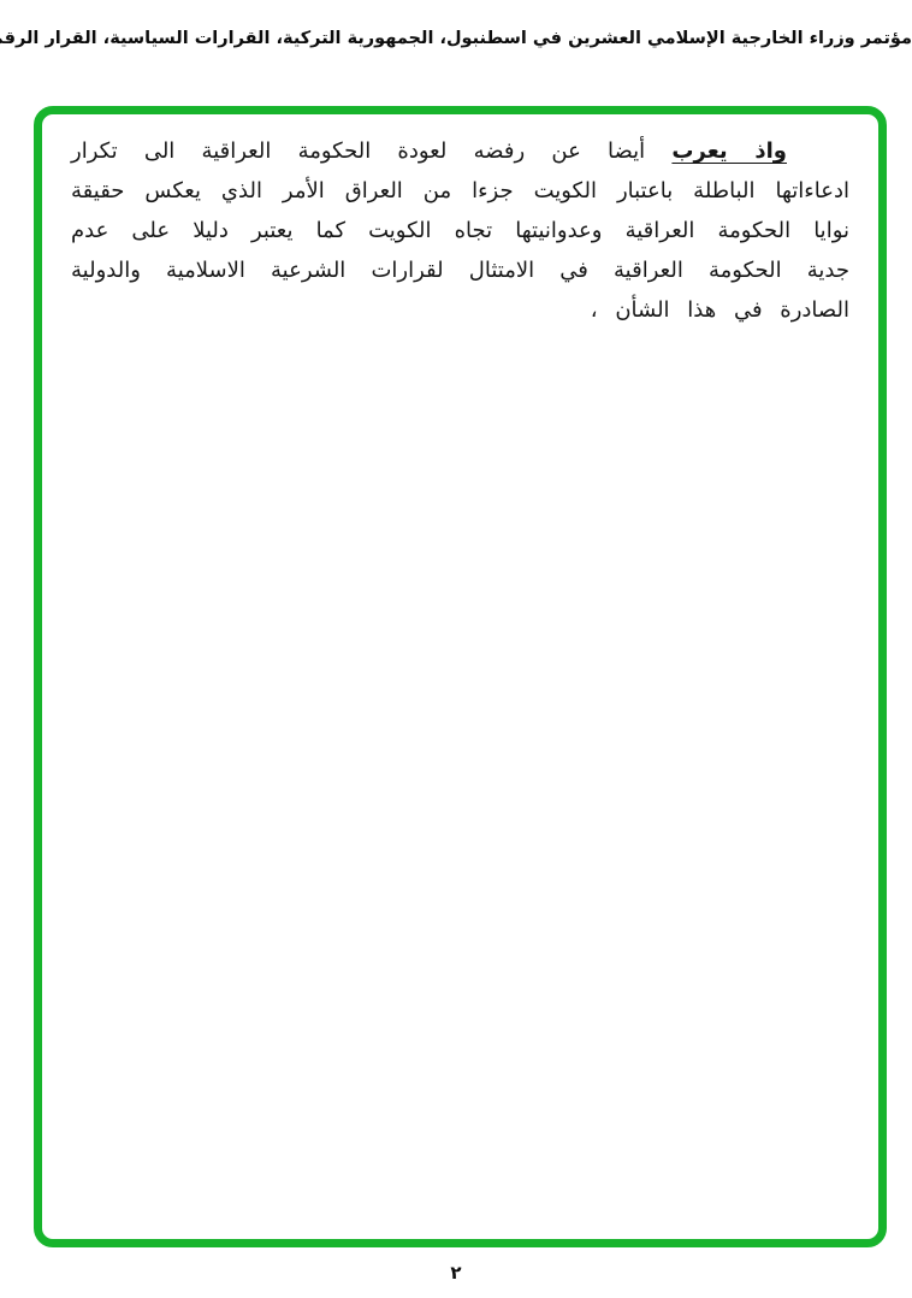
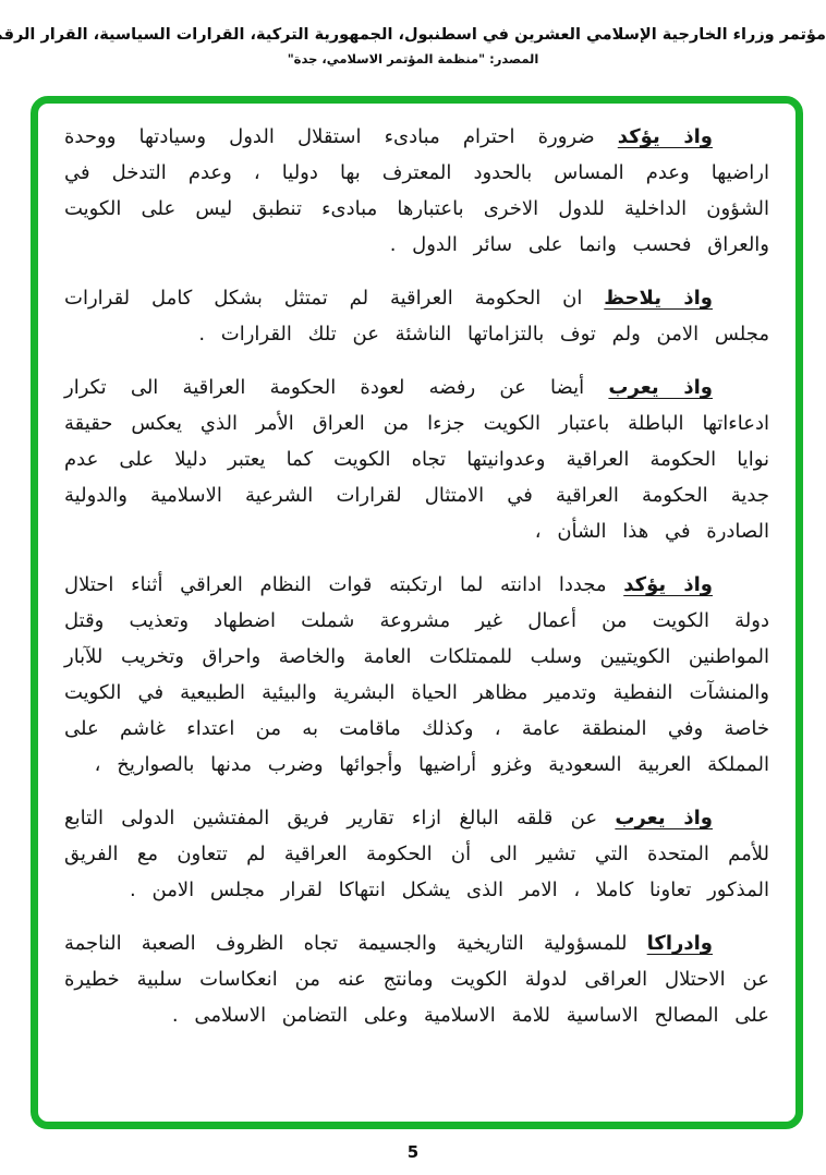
  مؤتمر وزراء الخارجية الإسلامي العشرين في اسطنبول، الجمهورية التركية، القرارات السياسية، القرار الرق
+ المصدر: "منظمة المؤتمر الاسلامي، جدة"
+ واذ يؤكد ضرورة احترام مبادىء استقلال الدول وسيادتها ووحدة اراضيها وعدم المساس بالحدود المعترف بها دوليا ، وعدم التدخل في الشؤون الداخلية للدول الاخرى باعتبارها مبادىء تنطبق ليس على الكويت والعراق فحسب وانما على سائر الدول .
+ واذ يلاحظ ان الحكومة العراقية لم تمتثل بشكل كامل لقرارات مجلس الامن ولم توف بالتزاماتها الناشئة عن تلك القرارات .
  واذ يعرب أيضا عن رفضه لعودة الحكومة العراقية الى تكرار ادعاءاتها الباطلة باعتبار الكويت جزءا من العراق الأمر الذي يعكس حقيقة نوايا الحكومة العراقية وعدوانيتها تجاه الكويت كما يعتبر دليلا على عدم جدية الحكومة العراقية في الامتثال لقرارات الشرعية الاسلامية والدولية الصادرة في هذا الشأن ،
+ واذ يؤكد مجددا ادانته لما ارتكبته قوات النظام العراقي أثناء احتلال دولة الكويت من أعمال غير مشروعة شملت اضطهاد وتعذيب وقتل المواطنين الكويتيين وسلب للممتلكات العامة والخاصة واحراق وتخريب للآبار والمنشآت النفطية وتدمير مظاهر الحياة البشرية والبيئية الطبيعية في الكويت خاصة وفي المنطقة عامة ، وكذلك ماقامت به من اعتداء غاشم على المملكة العربية السعودية وغزو أراضيها وأجوائها وضرب مدنها بالصواريخ ،
+ واذ يعرب عن قلقه البالغ ازاء تقارير فريق المفتشين الدولى التابع للأمم المتحدة التي تشير الى أن الحكومة العراقية لم تتعاون مع الفريق المذكور تعاونا كاملا ، الامر الذى يشكل انتهاكا لقرار مجلس الامن .
+ وادراكا للمسؤولية التاريخية والجسيمة تجاه الظروف الصعبة الناجمة عن الاحتلال العراقى لدولة الكويت ومانتج عنه من انعكاسات سلبية خطيرة على المصالح الاساسية للامة الاسلامية وعلى التضامن الاسلامى .
- ٢
+ 5
